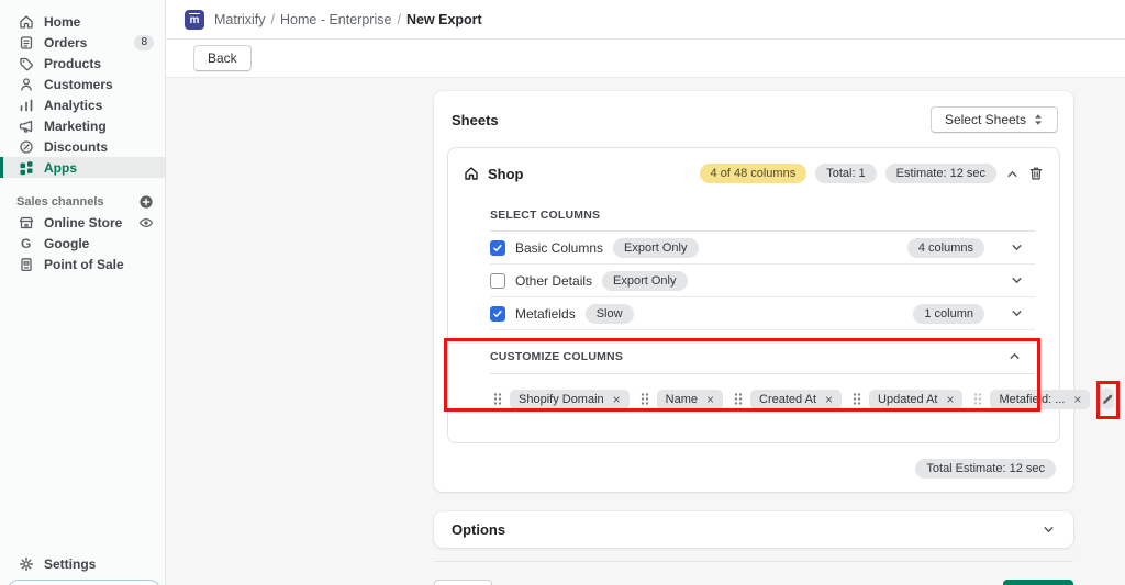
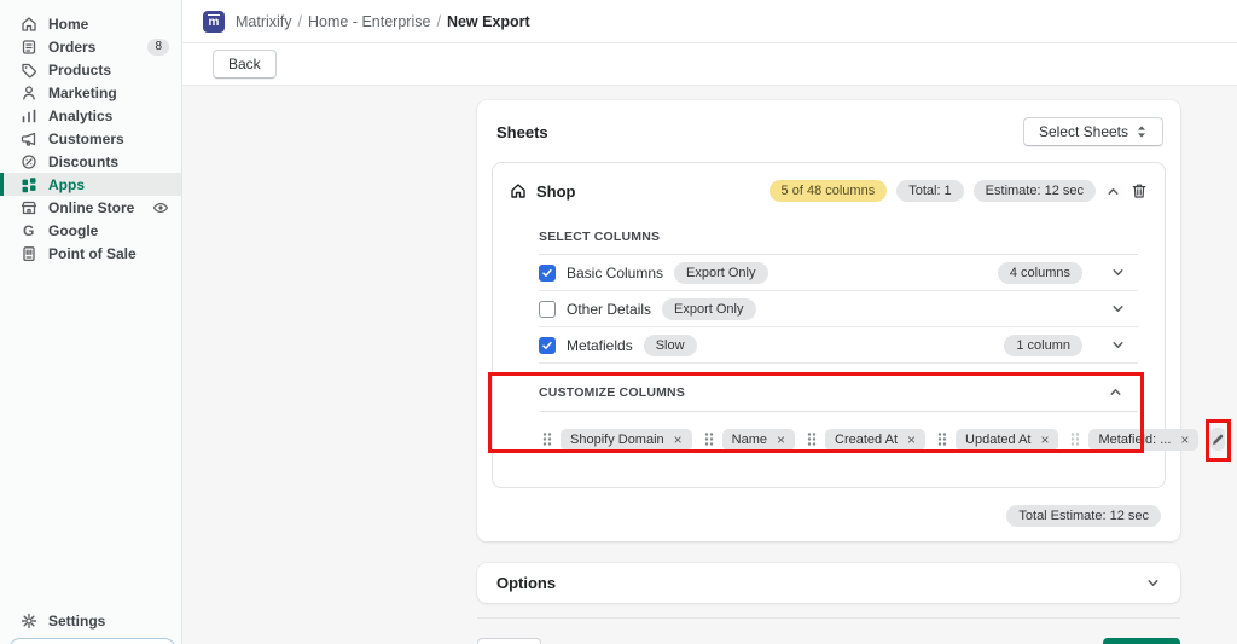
  Home
  Orders
  8
  Products
- Customers
+ Marketing
  Analytics
- Marketing
+ Customers
  Discounts
  Apps
- Sales channels
  Online Store
  G
  Google
  Point of Sale
  Settings
  m
  Matrixify
  /
  Home - Enterprise
  /
  New Export
  Back
  Sheets
  Select Sheets
  Shop
- 4 of 48 columns
+ 5 of 48 columns
  Total: 1
  Estimate: 12 sec
  SELECT COLUMNS
  Basic Columns
  Export Only
  4 columns
  Other Details
  Export Only
  Metafields
  Slow
  1 column
  CUSTOMIZE COLUMNS
  Shopify Domain
  ×
  Name
  ×
  Created At
  ×
  Updated At
  ×
  Metafield: ...
  ×
  Total Estimate: 12 sec
  Options
